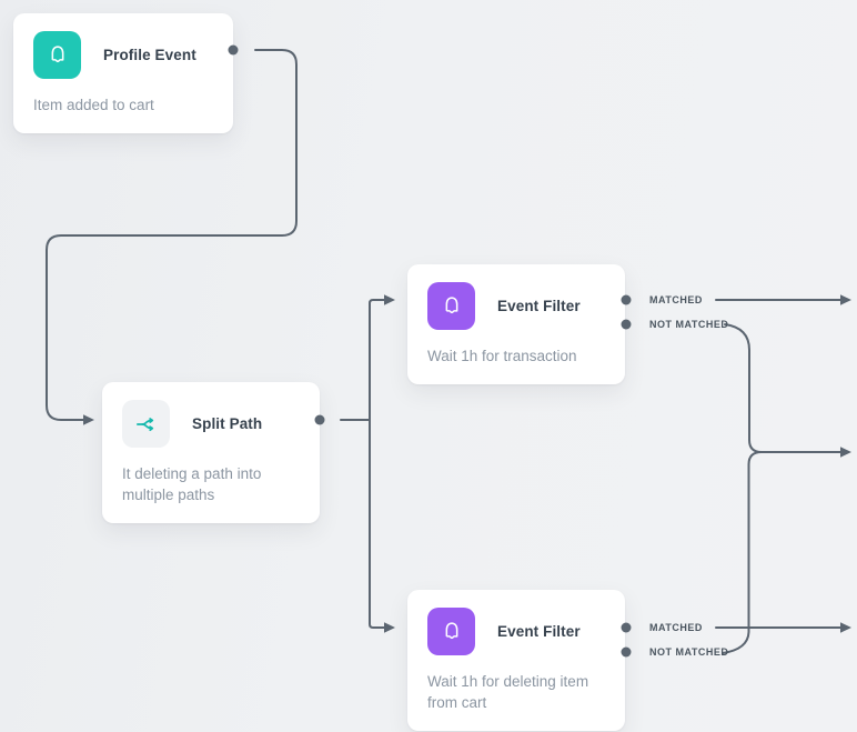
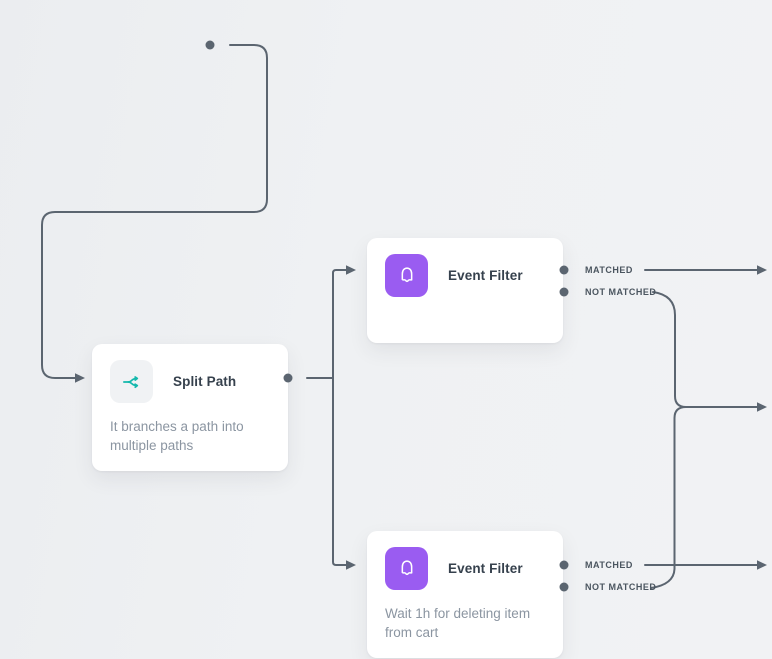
- Profile Event
- Item added to cart
  Split Path
- It deleting a path into multiple paths
+ It branches a path into multiple paths
  Event Filter
- Wait 1h for transaction
  Event Filter
  Wait 1h for deleting item from cart
  MATCHED
  NOT MATCHED
  MATCHED
  NOT MATCHED
